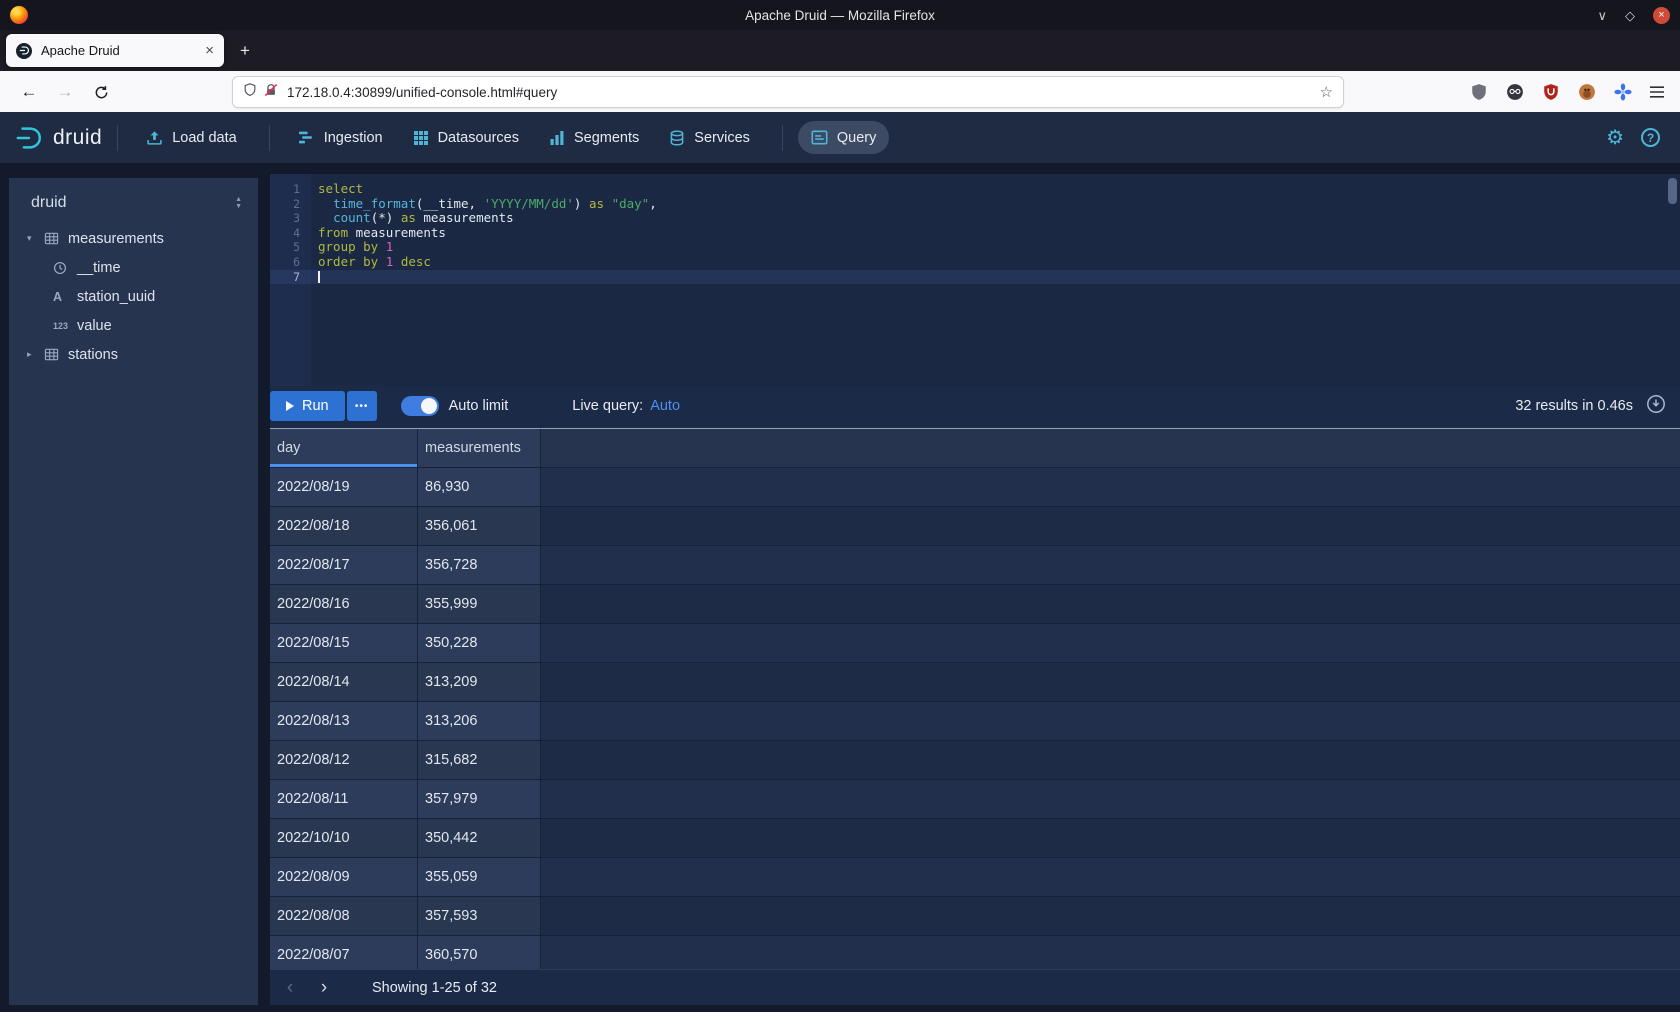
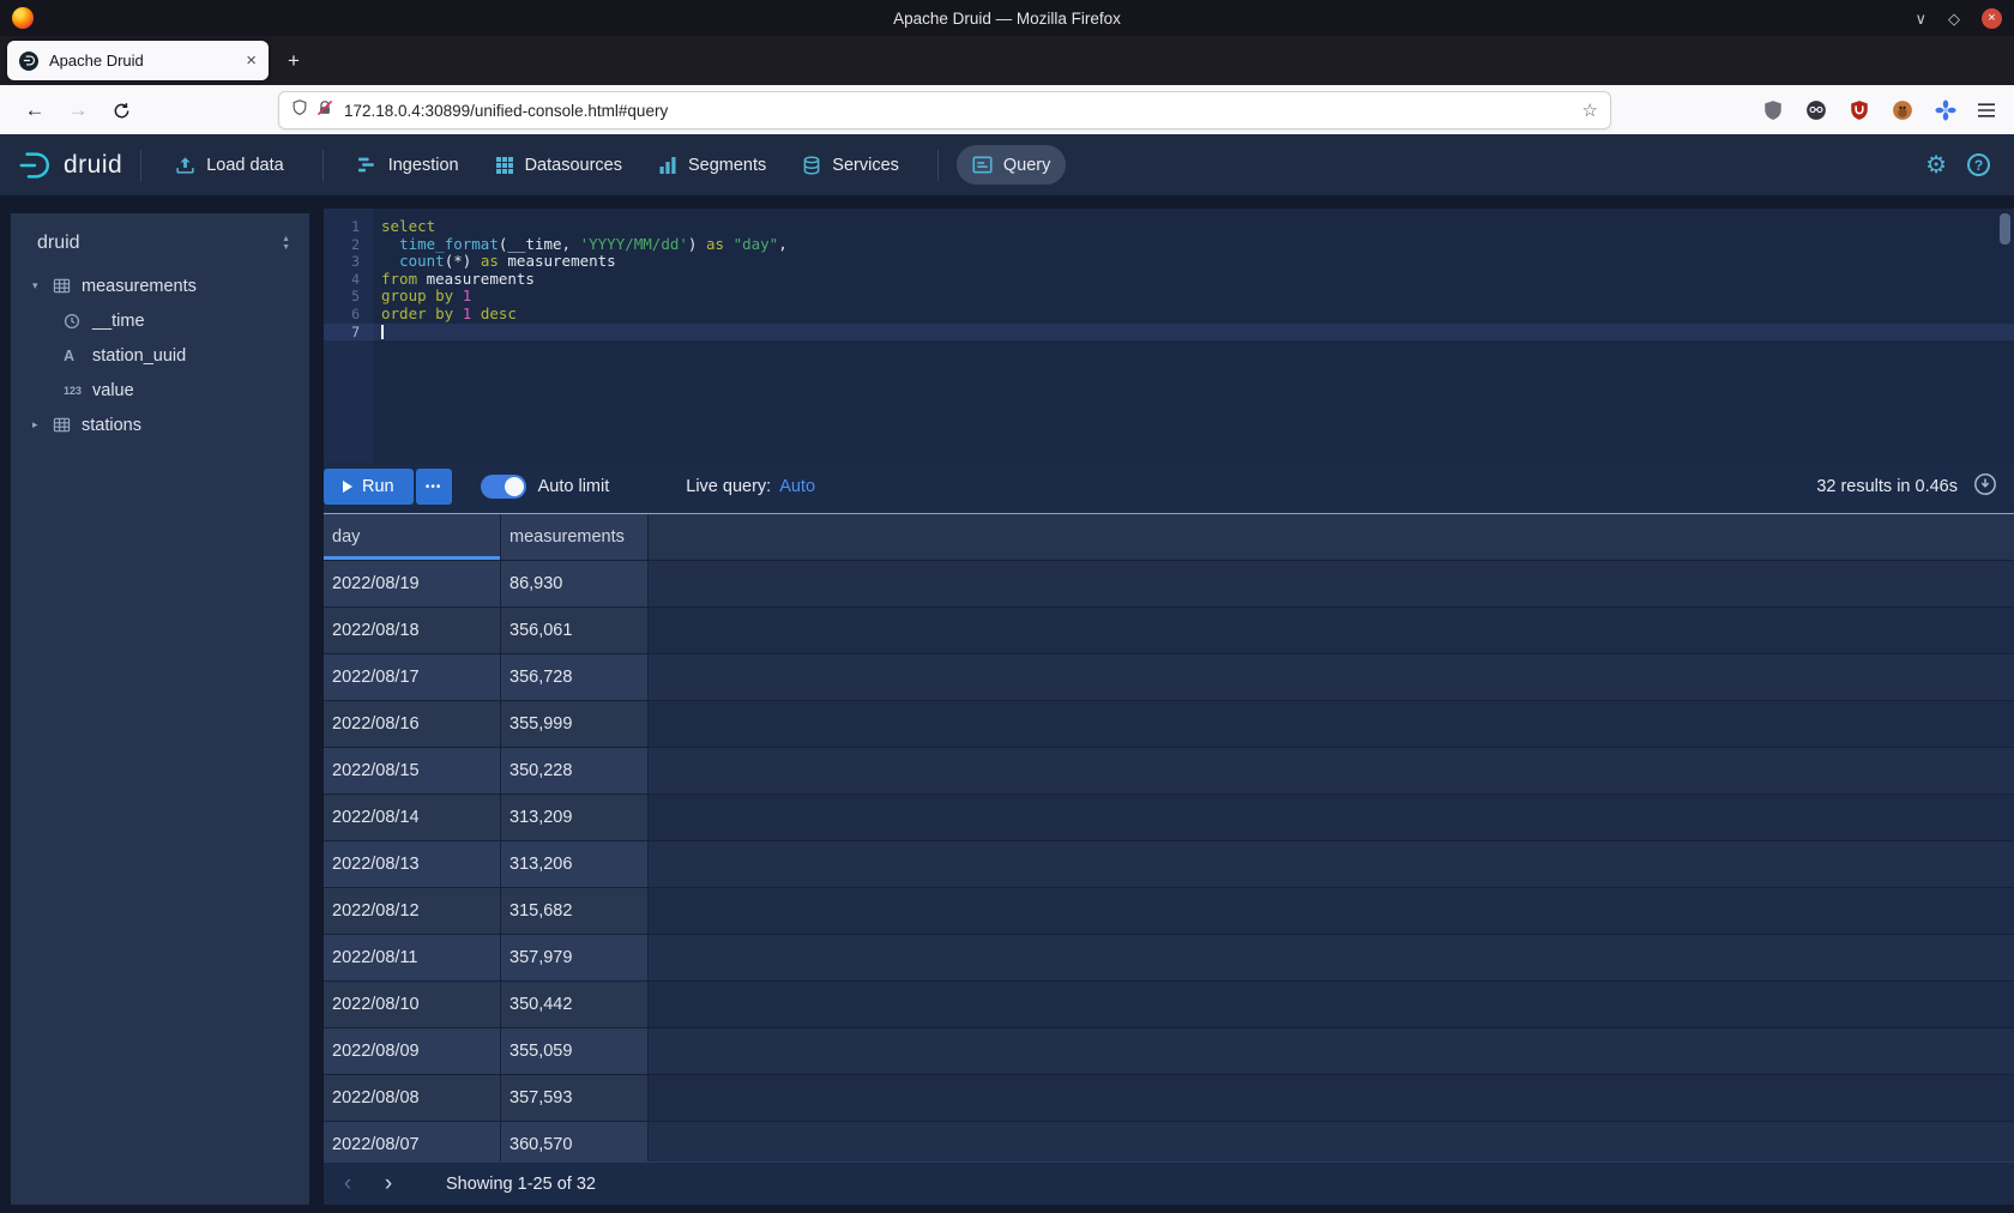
  Apache Druid — Mozilla Firefox
  ∨
  ◇
  ×
  Apache Druid
  ×
  +
  ←
  →
  172.18.0.4:30899/unified-console.html#query
  ☆
  druid
  Load data
  Ingestion
  Datasources
  Segments
  Services
  Query
  ⚙
  ?
  druid
  ▾
  measurements
  __time
  A
  station_uuid
  123
  value
  ▸
  stations
  1
  select
  2
  time_format(__time, 'YYYY/MM/dd') as "day",
  3
  count(*) as measurements
  4
  from measurements
  5
  group by 1
  6
  order by 1 desc
  7
  Run
  •••
  Auto limit
  Live query:
  Auto
  32 results in 0.46s
  day
  measurements
  2022/08/19
  86,930
  2022/08/18
  356,061
  2022/08/17
  356,728
  2022/08/16
  355,999
  2022/08/15
  350,228
  2022/08/14
  313,209
  2022/08/13
  313,206
  2022/08/12
  315,682
  2022/08/11
  357,979
- 2022/10/10
+ 2022/08/10
  350,442
  2022/08/09
  355,059
  2022/08/08
  357,593
  2022/08/07
  360,570
  ‹
  ›
  Showing 1-25 of 32
